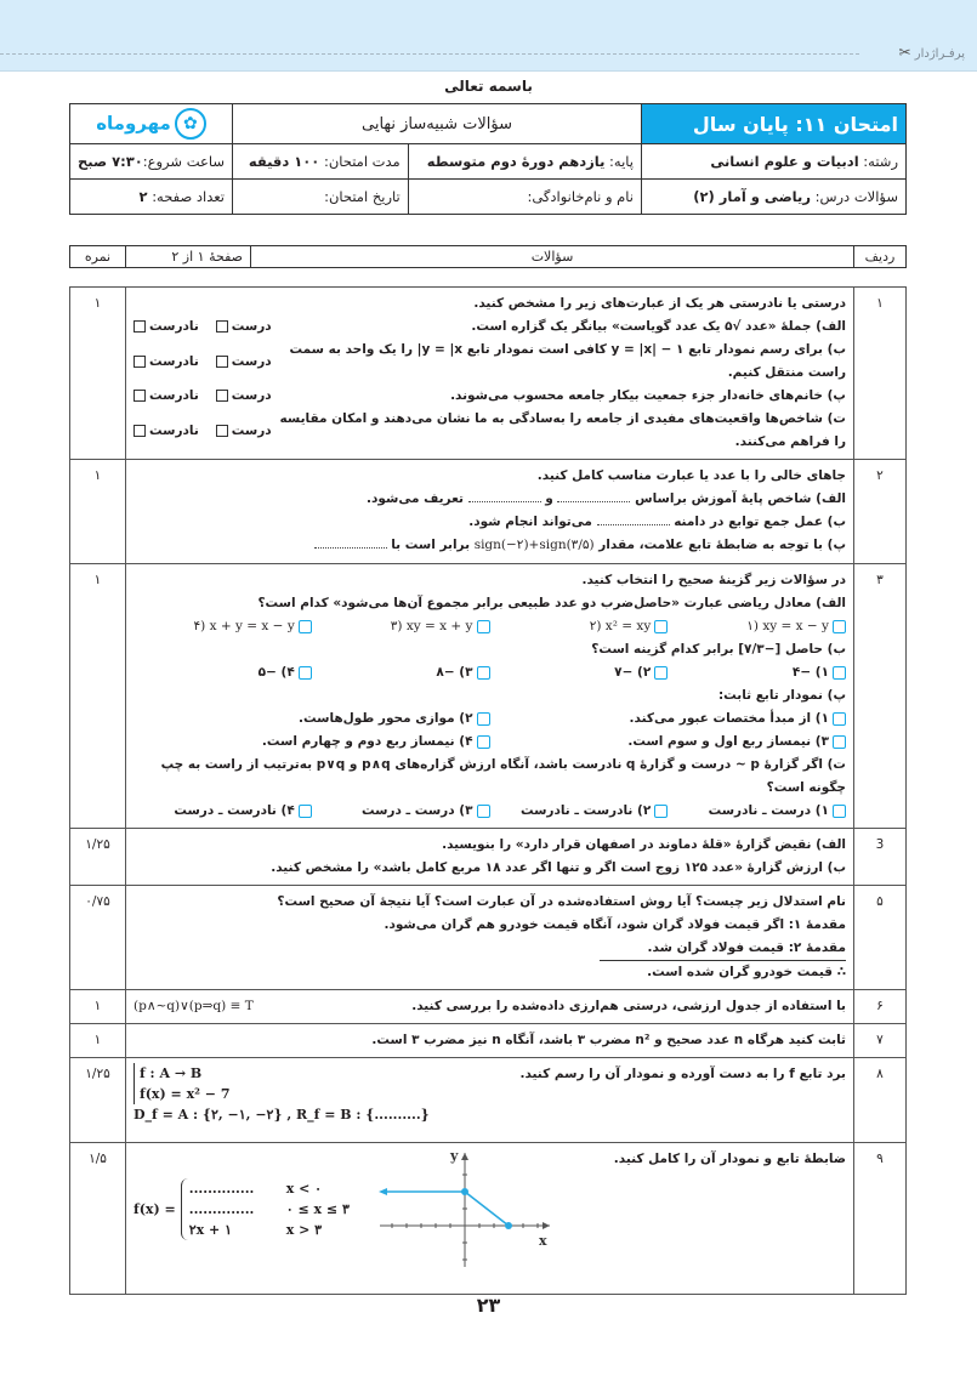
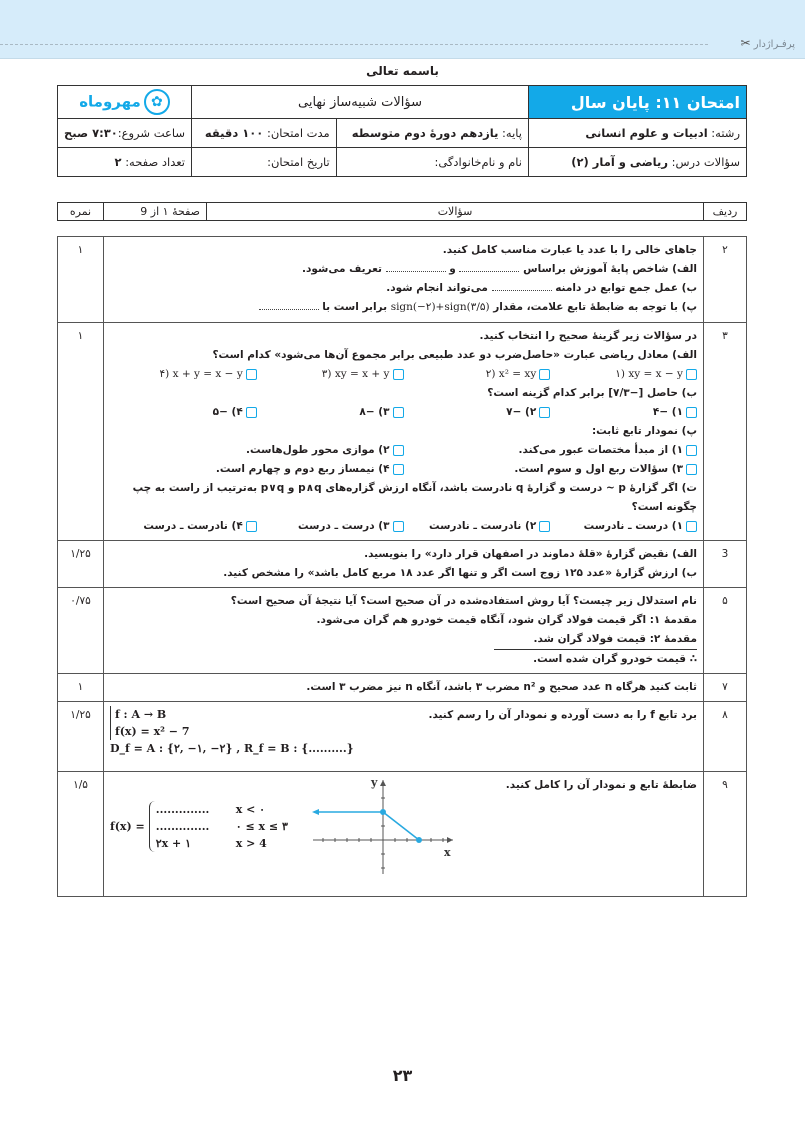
  پرفـراژدار ✂
  باسمه تعالی
  امتحان ۱۱: پایان سال	سؤالات شبیه‌ساز نهایی	✿مهروماه
  رشته: ادبیات و علوم انسانی	پایه: یازدهم دورهٔ دوم متوسطه	مدت امتحان: ۱۰۰ دقیقه	ساعت شروع:۷:۳۰ صبح
  سؤالات درس: ریاضی و آمار (۲)	نام و نام‌خانوادگی:	تاریخ امتحان:	تعداد صفحه: ۲
- ردیف	سؤالات	صفحهٔ ۱ از ۲	نمره
+ ردیف	سؤالات	صفحهٔ ۱ از 9	نمره
- ۱	درستی یا نادرستی هر یک از عبارت‌های زیر را مشخص کنید. الف) جملهٔ «عدد √۵ یک عدد گویاست» بیانگر یک گزاره است. درستنادرست ب) برای رسم نمودار تابع y = |x| − ۱ کافی است نمودار تابع y = |x| را یک واحد به سمت راست منتقل کنیم. درستنادرست پ) خانم‌های خانه‌دار جزء جمعیت بیکار جامعه محسوب می‌شوند. درستنادرست ت) شاخص‌ها واقعیت‌های مفیدی از جامعه را به‌سادگی به ما نشان می‌دهند و امکان مقایسه را فراهم می‌کنند. درستنادرست	۱
  ۲	جاهای خالی را با عدد یا عبارت مناسب کامل کنید. الف) شاخص پایهٔ آموزش براساس و تعریف می‌شود. ب) عمل جمع توابع در دامنه می‌تواند انجام شود. پ) با توجه به ضابطهٔ تابع علامت، مقدار sign(−۲)+sign(۳/۵) برابر است با	۱
- ۳	در سؤالات زیر گزینهٔ صحیح را انتخاب کنید. الف) معادل ریاضی عبارت «حاصل‌ضرب دو عدد طبیعی برابر مجموع آن‌ها می‌شود» کدام است؟ ۱) xy = x − y ۲) x² = xy ۳) xy = x + y ۴) x + y = x − y ب) حاصل [−۷/۳] برابر کدام گزینه است؟ ۱) −۴ ۲) −۷ ۳) −۸ ۴) −۵ پ) نمودار تابع ثابت: ۱) از مبدأ مختصات عبور می‌کند. ۲) موازی محور طول‌هاست. ۳) نیمساز ربع اول و سوم است. ۴) نیمساز ربع دوم و چهارم است. ت) اگر گزارهٔ p ~ درست و گزارهٔ q نادرست باشد، آنگاه ارزش گزاره‌های p∧q و p∨q به‌ترتیب از راست به چپ چگونه است؟ ۱) درست ـ نادرست ۲) نادرست ـ نادرست ۳) درست ـ درست ۴) نادرست ـ درست	۱
+ ۳	در سؤالات زیر گزینهٔ صحیح را انتخاب کنید. الف) معادل ریاضی عبارت «حاصل‌ضرب دو عدد طبیعی برابر مجموع آن‌ها می‌شود» کدام است؟ ۱) xy = x − y ۲) x² = xy ۳) xy = x + y ۴) x + y = x − y ب) حاصل [−۷/۳] برابر کدام گزینه است؟ ۱) −۴ ۲) −۷ ۳) −۸ ۴) −۵ پ) نمودار تابع ثابت: ۱) از مبدأ مختصات عبور می‌کند. ۲) موازی محور طول‌هاست. ۳) سؤالات ربع اول و سوم است. ۴) نیمساز ربع دوم و چهارم است. ت) اگر گزارهٔ p ~ درست و گزارهٔ q نادرست باشد، آنگاه ارزش گزاره‌های p∧q و p∨q به‌ترتیب از راست به چپ چگونه است؟ ۱) درست ـ نادرست ۲) نادرست ـ نادرست ۳) درست ـ درست ۴) نادرست ـ درست	۱
  3	الف) نقیض گزارهٔ «قلهٔ دماوند در اصفهان قرار دارد» را بنویسید. ب) ارزش گزارهٔ «عدد ۱۲۵ زوج است اگر و تنها اگر عدد ۱۸ مربع کامل باشد» را مشخص کنید.	۱/۲۵
- ۵	نام استدلال زیر چیست؟ آیا روش استفاده‌شده در آن عبارت است؟ آیا نتیجهٔ آن صحیح است؟ مقدمهٔ ۱: اگر قیمت فولاد گران شود، آنگاه قیمت خودرو هم گران می‌شود. مقدمهٔ ۲: قیمت فولاد گران شد. ∴ قیمت خودرو گران شده است.	۰/۷۵
+ ۵	نام استدلال زیر چیست؟ آیا روش استفاده‌شده در آن صحیح است؟ آیا نتیجهٔ آن صحیح است؟ مقدمهٔ ۱: اگر قیمت فولاد گران شود، آنگاه قیمت خودرو هم گران می‌شود. مقدمهٔ ۲: قیمت فولاد گران شد. ∴ قیمت خودرو گران شده است.	۰/۷۵
- ۶	با استفاده از جدول ارزشی، درستی هم‌ارزی داده‌شده را بررسی کنید.(p∧∼q)∨(p⇒q) ≡ T	۱
  ۷	ثابت کنید هرگاه n عدد صحیح و n² مضرب ۳ باشد، آنگاه n نیز مضرب ۳ است.	۱
  ۸	برد تابع f را به دست آورده و نمودار آن را رسم کنید. f : A → B f(x) = x² − 7 D_f = A : {۲, −۱, −۲} , R_f = B : {..........}	۱/۲۵
- ۹	ضابطهٔ تابع و نمودار آن را کامل کنید. f(x) = .............. x < ۰ .............. ۰ ≤ x ≤ ۳ ۲x + ۱ x > ۳ x y	۱/۵
+ ۹	ضابطهٔ تابع و نمودار آن را کامل کنید. f(x) = .............. x < ۰ .............. ۰ ≤ x ≤ ۳ ۲x + ۱ x > 4 x y	۱/۵
  ۲۳
